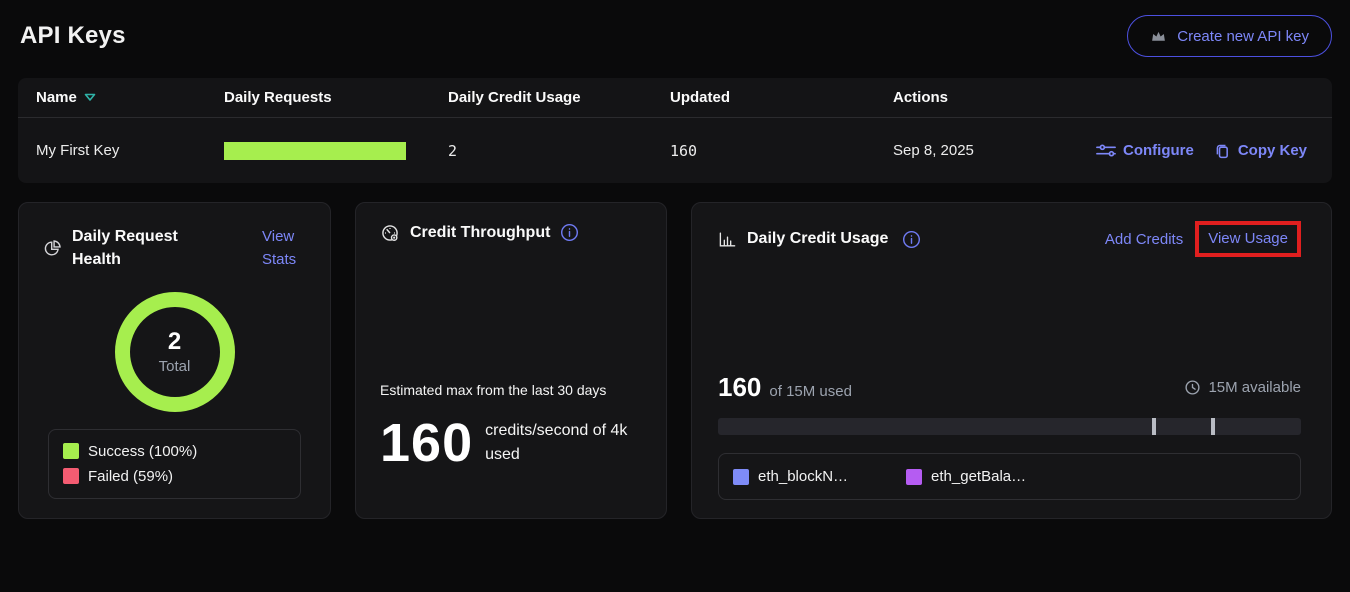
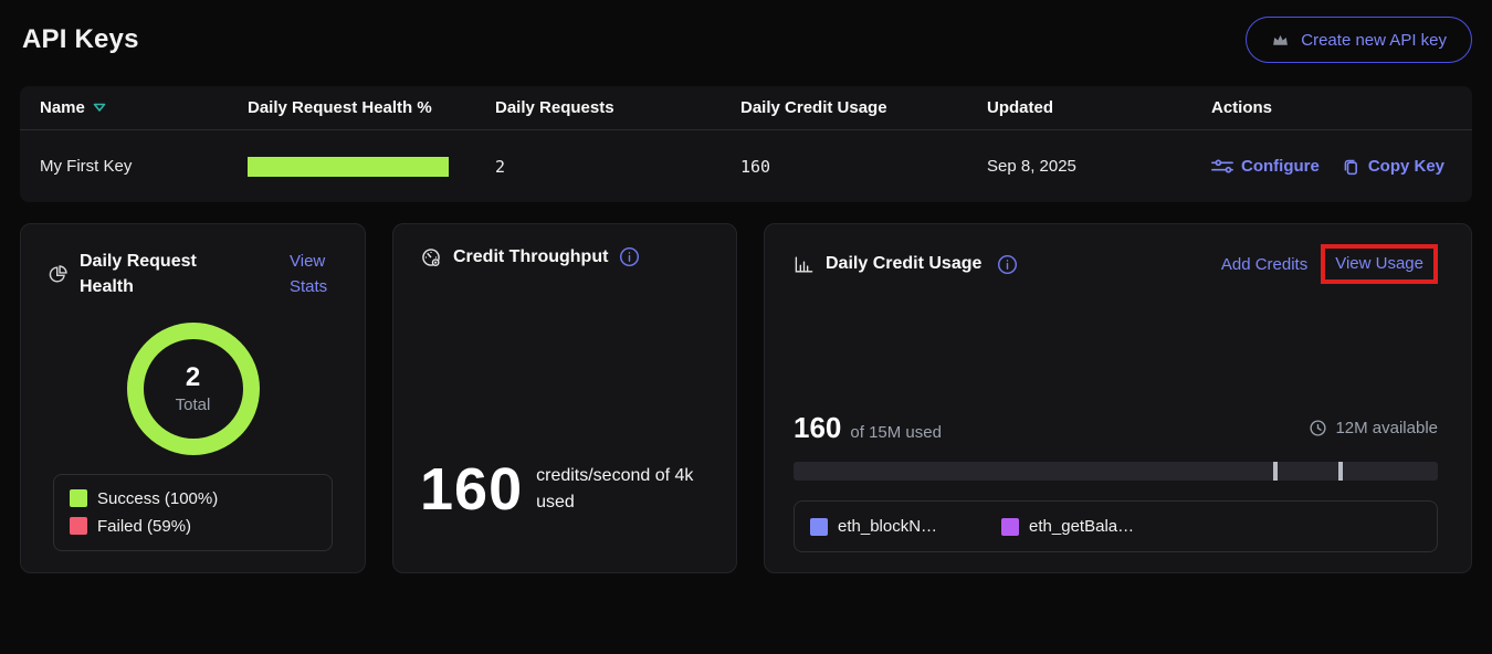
  API Keys
  Create new API key
  Name
+ Daily Request Health %
  Daily Requests
  Daily Credit Usage
  Updated
  Actions
  My First Key
  2
  160
  Sep 8, 2025
  Configure
  Copy Key
  Daily Request Health
  View Stats
  2
  Total
  Success (100%)
  Failed (59%)
  Credit Throughput
- Estimated max from the last 30 days
  160
  credits/second of 4k used
  Daily Credit Usage
  Add Credits
  View Usage
  160
  of 15M used
- 15M available
+ 12M available
  eth_blockN…
  eth_getBala…
